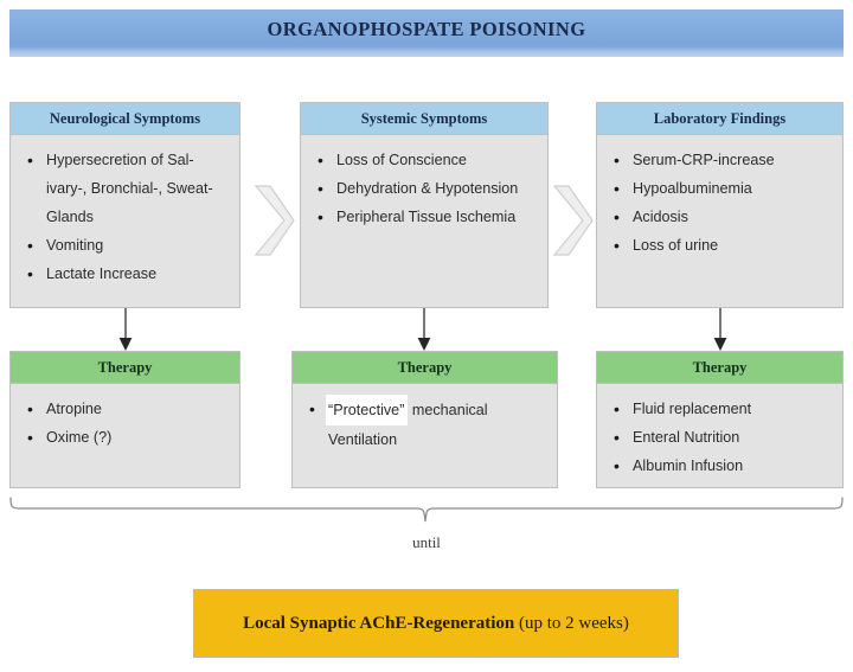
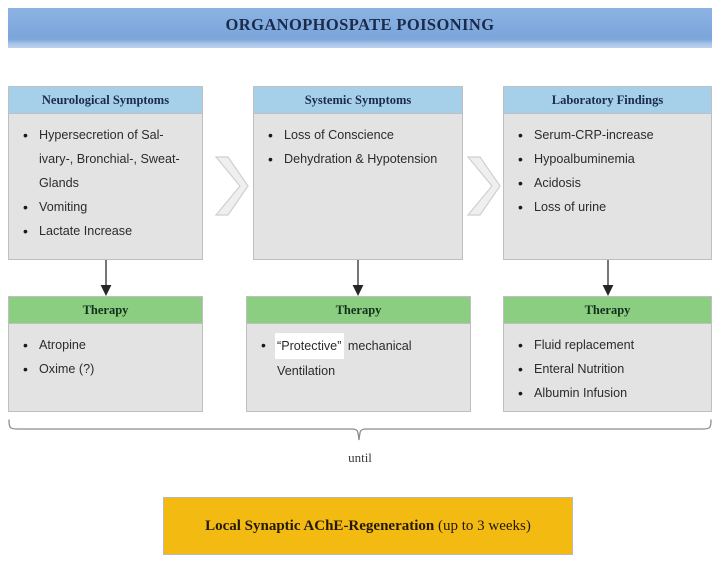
  ORGANOPHOSPATE POISONING
  Neurological Symptoms
  Hypersecretion of Sal-ivary-, Bronchial-, Sweat-Glands
  Vomiting
  Lactate Increase
  Systemic Symptoms
  Loss of Conscience
  Dehydration & Hypotension
- Peripheral Tissue Ischemia
  Laboratory Findings
  Serum-CRP-increase
  Hypoalbuminemia
  Acidosis
  Loss of urine
  Therapy
  Atropine
  Oxime (?)
  Therapy
  “Protective” mechanical Ventilation
  Therapy
  Fluid replacement
  Enteral Nutrition
  Albumin Infusion
  until
- Local Synaptic AChE-Regeneration (up to 2 weeks)
+ Local Synaptic AChE-Regeneration (up to 3 weeks)
